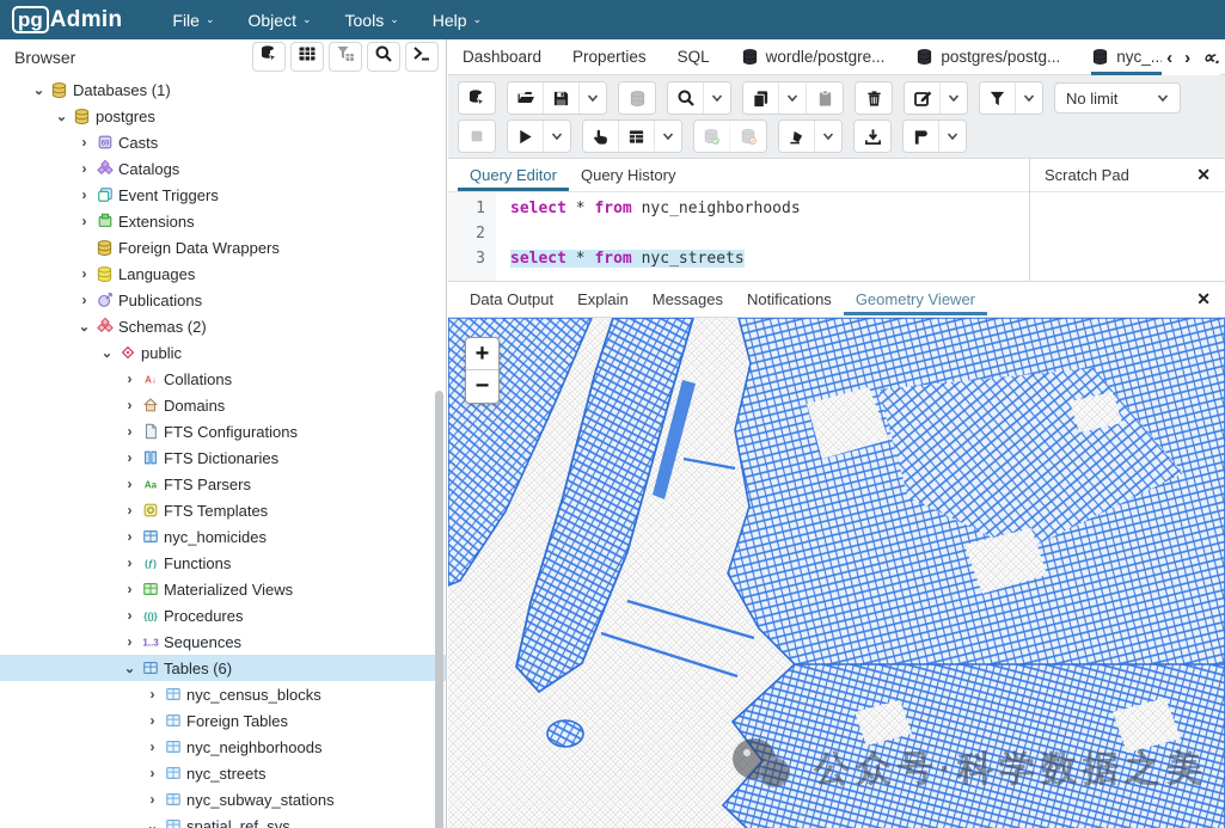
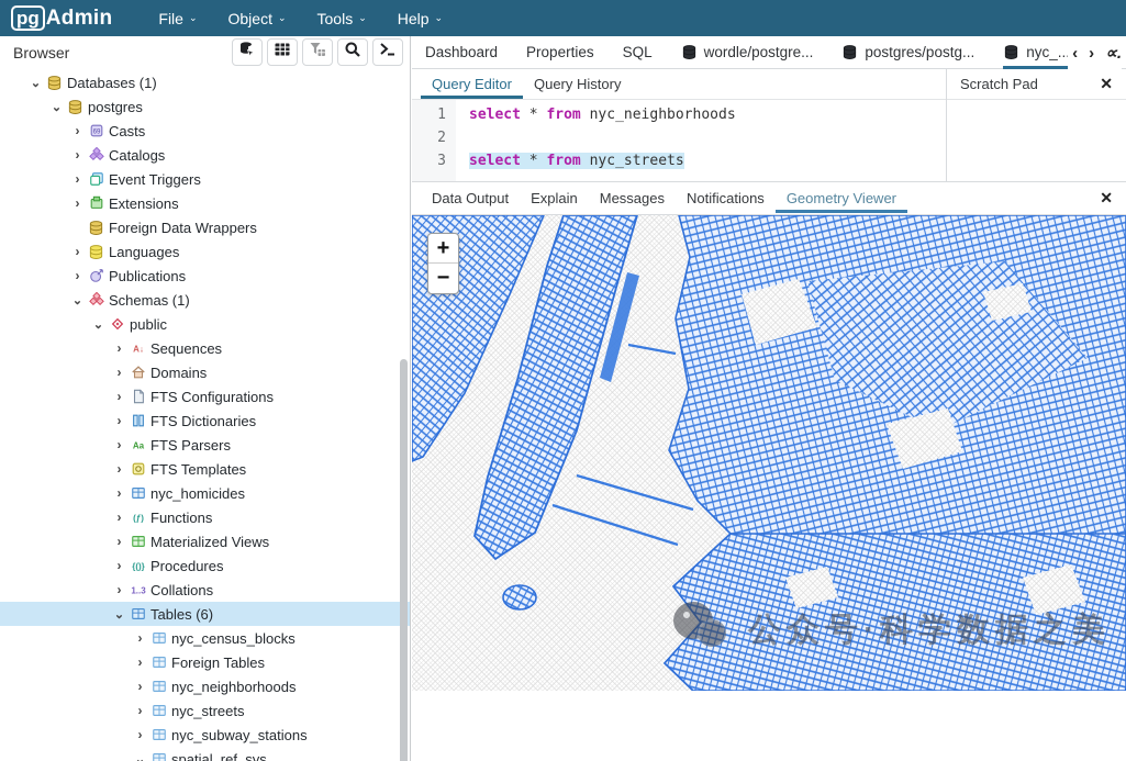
  pg
  Admin
  File
  ⌄
  Object
  ⌄
  Tools
  ⌄
  Help
  ⌄
  Browser
  ⌄
  Databases (1)
  ⌄
  postgres
  ›
  Casts
  ›
  Catalogs
  ›
  Event Triggers
  ›
  Extensions
  Foreign Data Wrappers
  ›
  Languages
  ›
  Publications
  ⌄
- Schemas (2)
+ Schemas (1)
  ⌄
  public
  ›
  A↓
- Collations
+ Sequences
  ›
  Domains
  ›
  FTS Configurations
  ›
  FTS Dictionaries
  ›
  Aa
  FTS Parsers
  ›
  FTS Templates
  ›
  nyc_homicides
  ›
  (ƒ)
  Functions
  ›
  Materialized Views
  ›
  {()}
  Procedures
  ›
  1..3
- Sequences
+ Collations
  ⌄
  Tables (6)
  ›
  nyc_census_blocks
  ›
  Foreign Tables
  ›
  nyc_neighborhoods
  ›
  nyc_streets
  ›
  nyc_subway_stations
  ⌄
  spatial_ref_sys
  Dashboard
  Properties
  SQL
  wordle/postgre...
  postgres/postg...
  nyc_..
  ‹
  ›
  ∝.
- No limit
  Query Editor
  Query History
  1
  2
  3
  select * from nyc_neighborhoods
  select * from nyc_streets
  Scratch Pad
  ✕
  Data Output
  Explain
  Messages
  Notifications
  Geometry Viewer
  ✕
  +
  −
  公众号·科学数据之美
